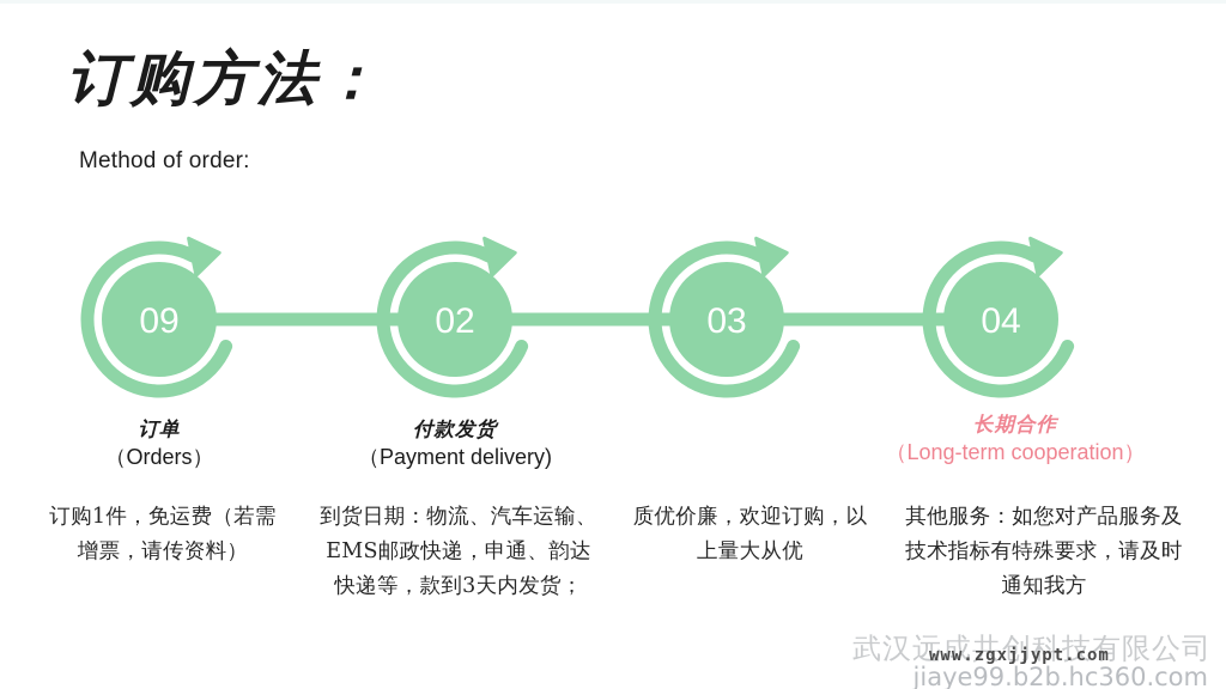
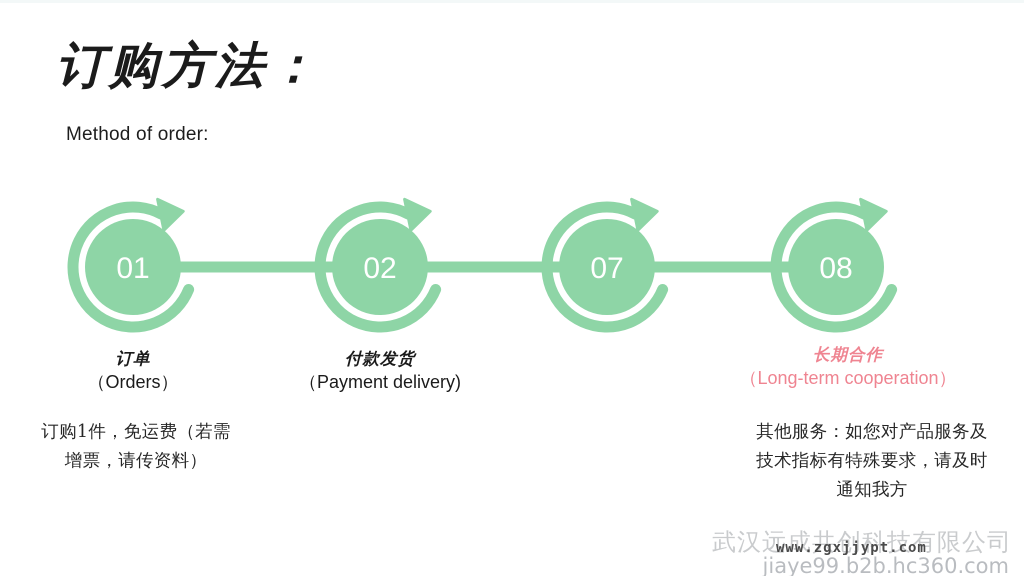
  订购方法：
  Method of order:
- 09
+ 01
  02
- 03
+ 07
- 04
+ 08
  订单
  （Orders）
  付款发货
  （Payment delivery)
  长期合作
  （Long-term cooperation）
  订购1件，免运费（若需增票，请传资料）
- 到货日期：物流、汽车运输、EMS邮政快递，申通、韵达快递等，款到3天内发货；
- 质优价廉，欢迎订购，以上量大从优
  其他服务：如您对产品服务及技术指标有特殊要求，请及时通知我方
  武汉远成共创科技有限公司
  www.zgxjjypt.com
  jiaye99.b2b.hc360.com
